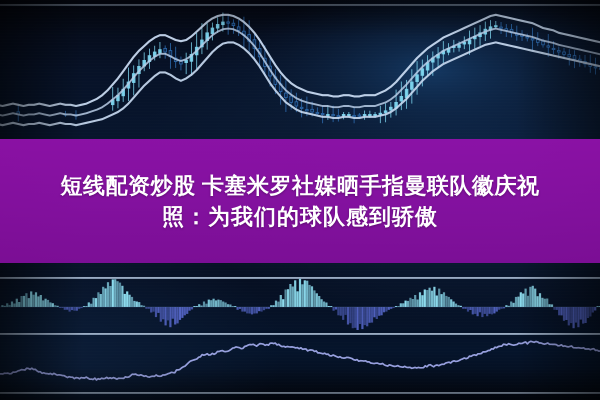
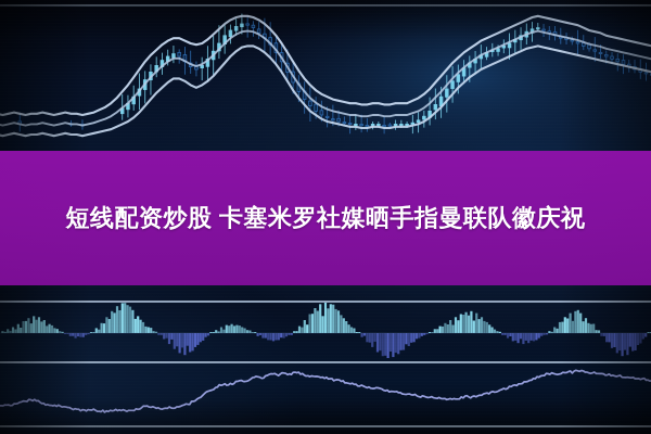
  短线配资炒股 卡塞米罗社媒晒手指曼联队徽庆祝
- 照：为我们的球队感到骄傲
